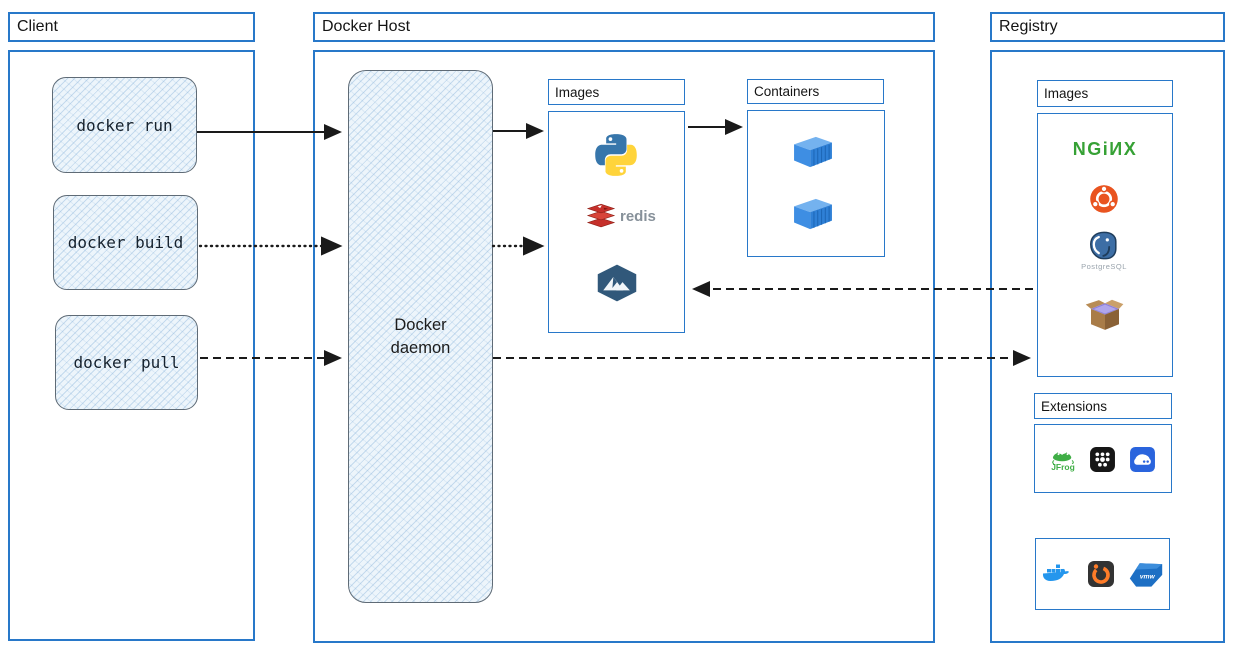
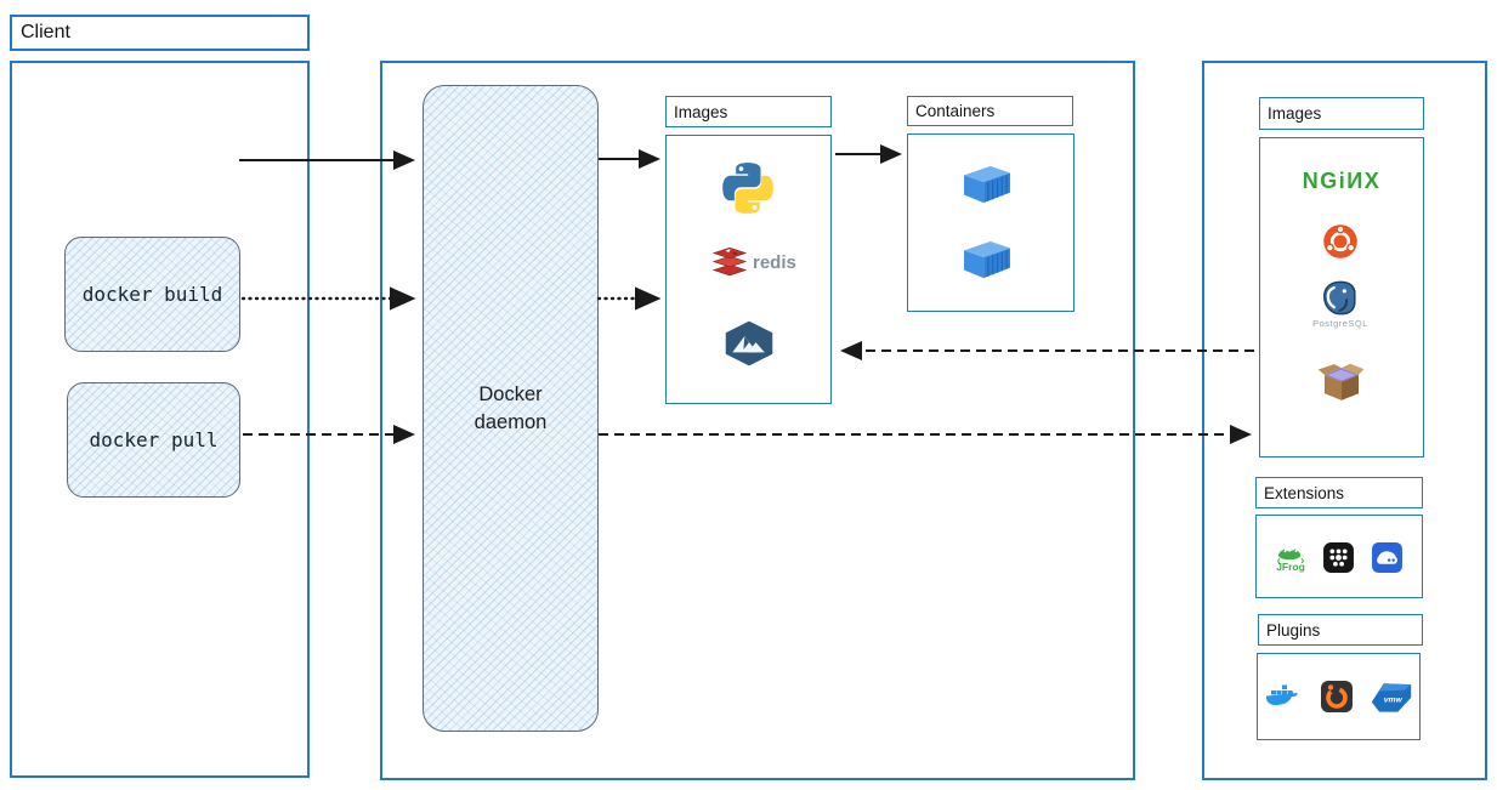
  Client
- docker run
  docker build
  docker pull
- Docker Host
  Docker daemon
  Images
  redis
  Containers
- Registry
  Images
  NGiИX
  PostgreSQL
  Extensions
  JFrog
+ Plugins
